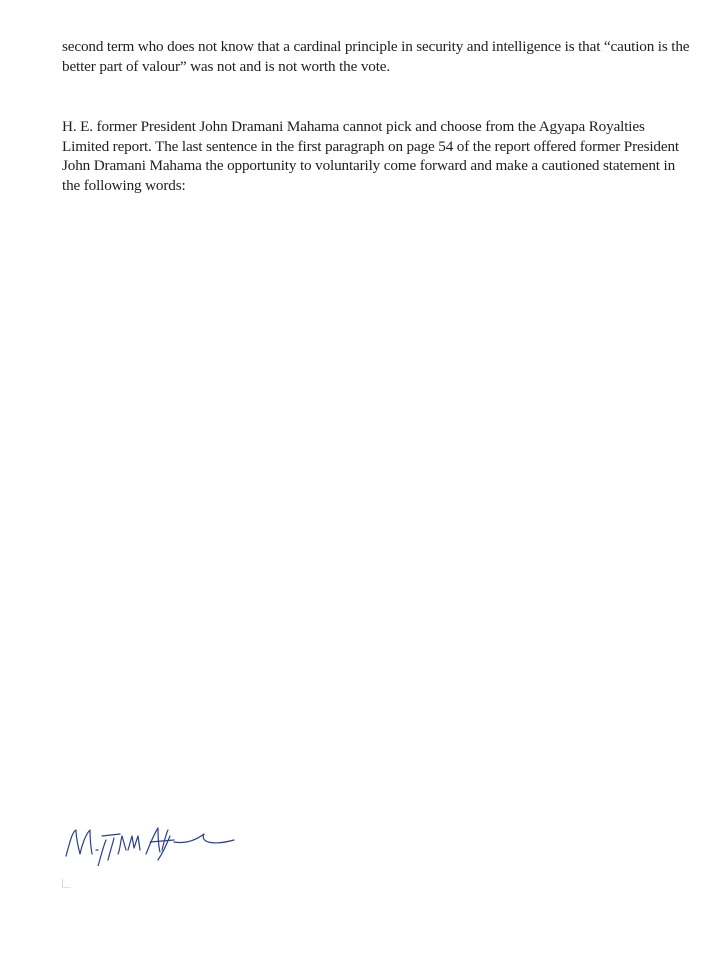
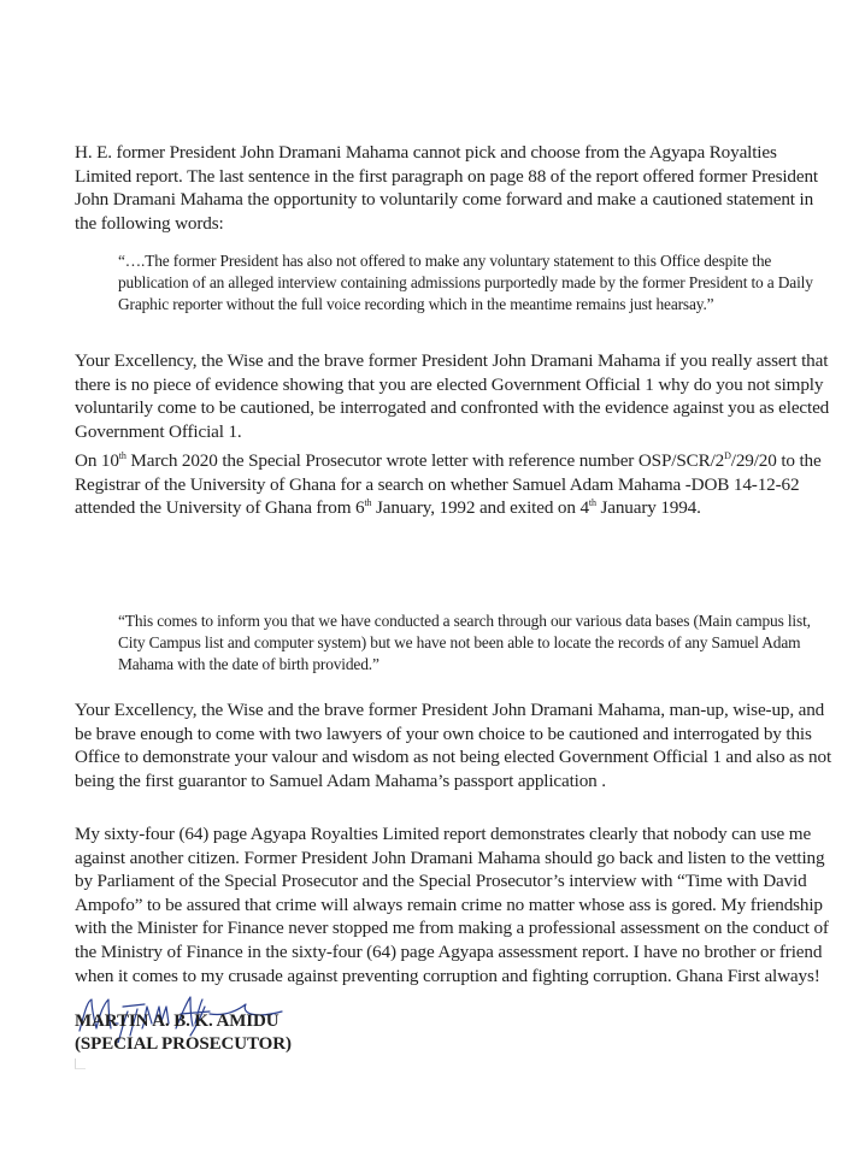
- second term who does not know that a cardinal principle in security and intelligence is that “caution is the better part of valour” was not and is not worth the vote.
- H. E. former President John Dramani Mahama cannot pick and choose from the Agyapa Royalties Limited report. The last sentence in the first paragraph on page 54 of the report offered former President John Dramani Mahama the opportunity to voluntarily come forward and make a cautioned statement in the following words:
+ H. E. former President John Dramani Mahama cannot pick and choose from the Agyapa Royalties Limited report. The last sentence in the first paragraph on page 88 of the report offered former President John Dramani Mahama the opportunity to voluntarily come forward and make a cautioned statement in the following words:
+ “….The former President has also not offered to make any voluntary statement to this Office despite the publication of an alleged interview containing admissions purportedly made by the former President to a Daily Graphic reporter without the full voice recording which in the meantime remains just hearsay.”
+ Your Excellency, the Wise and the brave former President John Dramani Mahama if you really assert that there is no piece of evidence showing that you are elected Government Official 1 why do you not simply voluntarily come to be cautioned, be interrogated and confronted with the evidence against you as elected Government Official 1.
+ On 10th March 2020 the Special Prosecutor wrote letter with reference number OSP/SCR/2D/29/20 to the Registrar of the University of Ghana for a search on whether Samuel Adam Mahama -DOB 14-12-62 attended the University of Ghana from 6th January, 1992 and exited on 4th January 1994.
+ “This comes to inform you that we have conducted a search through our various data bases (Main campus list, City Campus list and computer system) but we have not been able to locate the records of any Samuel Adam Mahama with the date of birth provided.”
+ Your Excellency, the Wise and the brave former President John Dramani Mahama, man-up, wise-up, and be brave enough to come with two lawyers of your own choice to be cautioned and interrogated by this Office to demonstrate your valour and wisdom as not being elected Government Official 1 and also as not being the first guarantor to Samuel Adam Mahama’s passport application .
+ My sixty-four (64) page Agyapa Royalties Limited report demonstrates clearly that nobody can use me against another citizen. Former President John Dramani Mahama should go back and listen to the vetting by Parliament of the Special Prosecutor and the Special Prosecutor’s interview with “Time with David Ampofo” to be assured that crime will always remain crime no matter whose ass is gored. My friendship with the Minister for Finance never stopped me from making a professional assessment on the conduct of the Ministry of Finance in the sixty-four (64) page Agyapa assessment report. I have no brother or friend when it comes to my crusade against preventing corruption and fighting corruption. Ghana First always!
+ MARTIN A. B. K. AMIDU
+ (SPECIAL PROSECUTOR)
